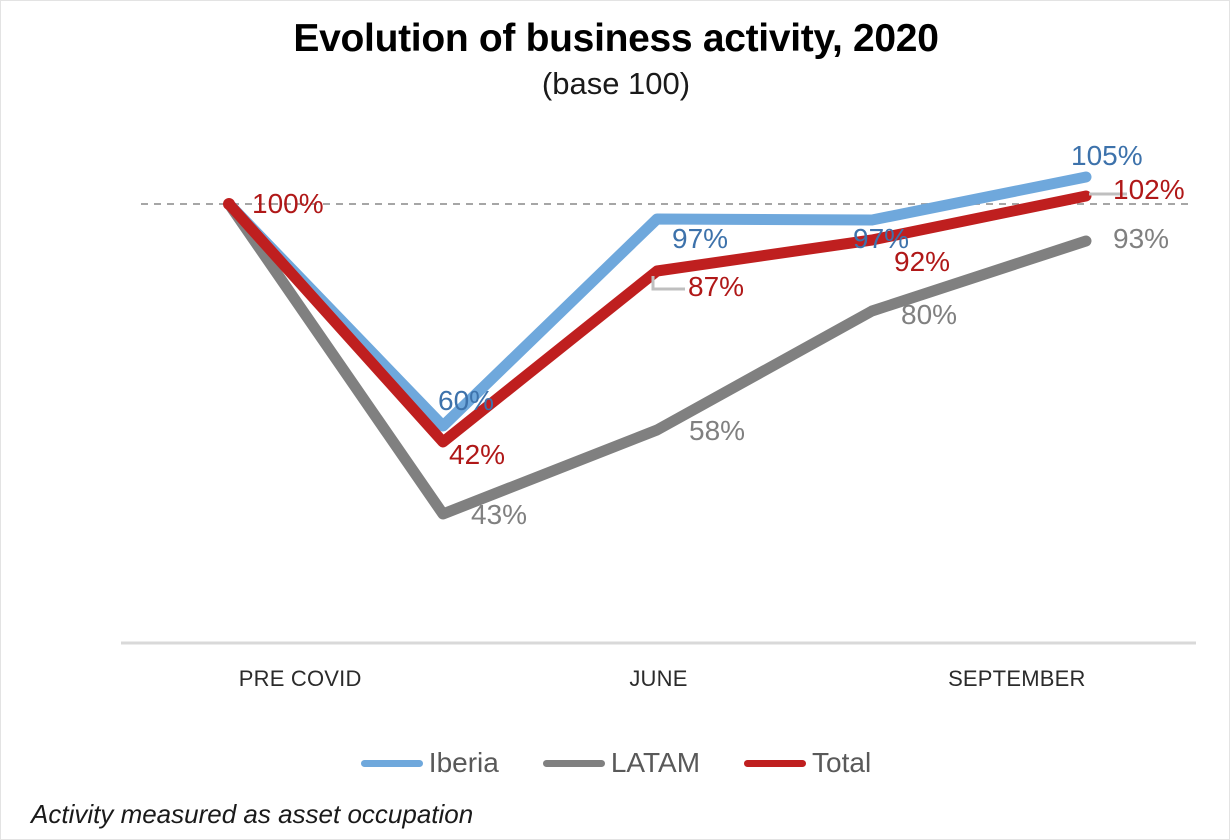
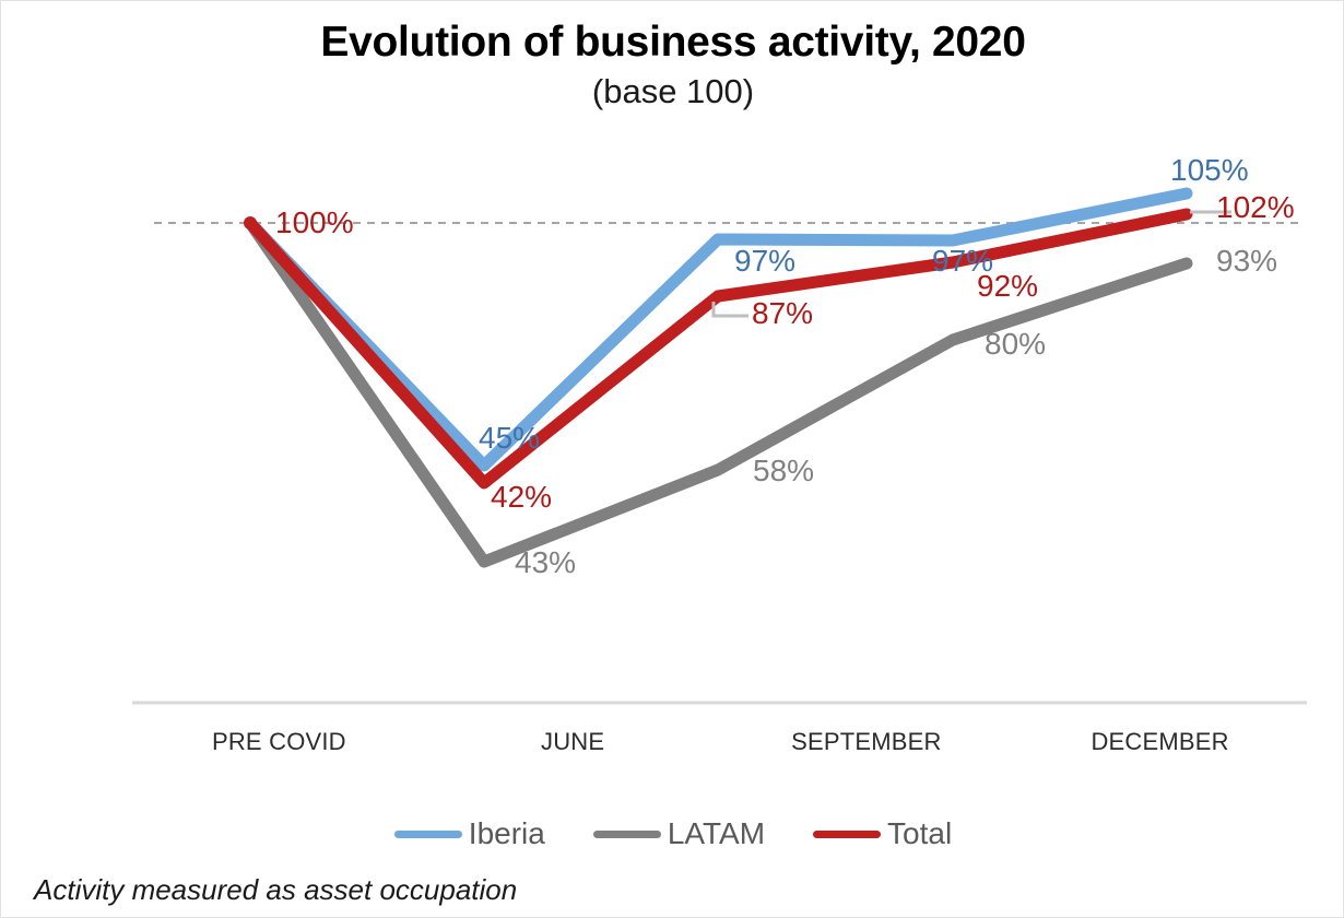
  Evolution of business activity, 2020
  (base 100)
  100%
- 60%
+ 45%
  42%
  43%
  97%
  87%
  58%
  97%
  92%
  80%
  105%
  102%
  93%
  PRE COVID
  JUNE
  SEPTEMBER
+ DECEMBER
  Iberia
  LATAM
  Total
  Activity measured as asset occupation
